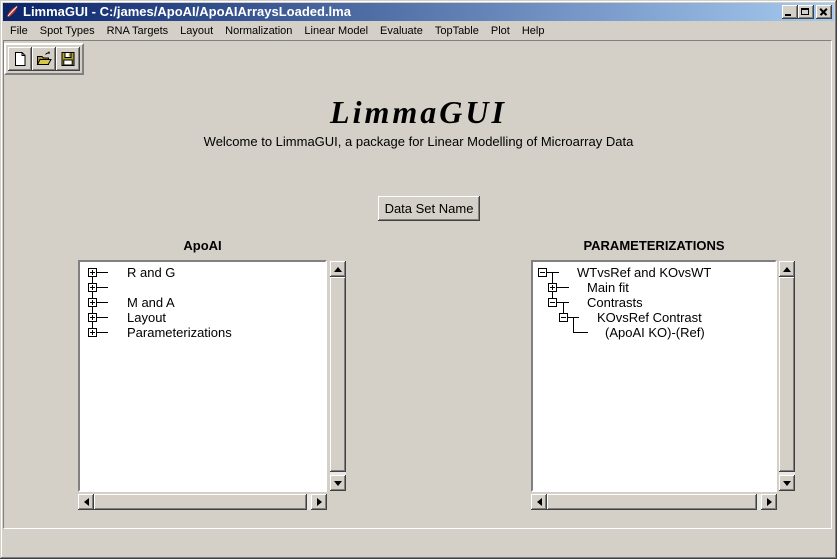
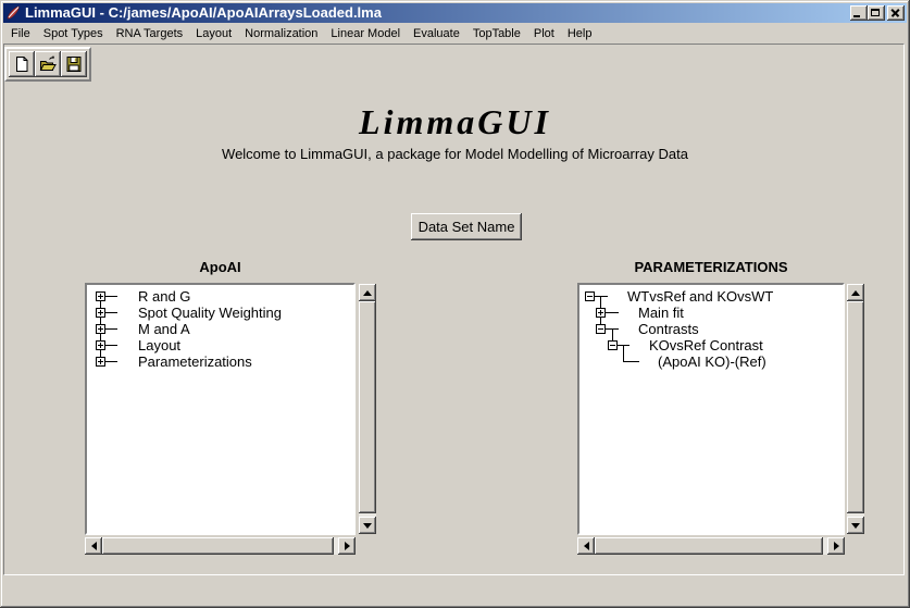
  LimmaGUI - C:/james/ApoAI/ApoAIArraysLoaded.lma
  File
  Spot Types
  RNA Targets
  Layout
  Normalization
  Linear Model
  Evaluate
  TopTable
  Plot
  Help
  LimmaGUI
- Welcome to LimmaGUI, a package for Linear Modelling of Microarray Data
+ Welcome to LimmaGUI, a package for Model Modelling of Microarray Data
  Data Set Name
  ApoAI
  R and G
+ Spot Quality Weighting
  M and A
  Layout
  Parameterizations
  PARAMETERIZATIONS
  WTvsRef and KOvsWT
  Main fit
  Contrasts
  KOvsRef Contrast
  (ApoAI KO)-(Ref)
